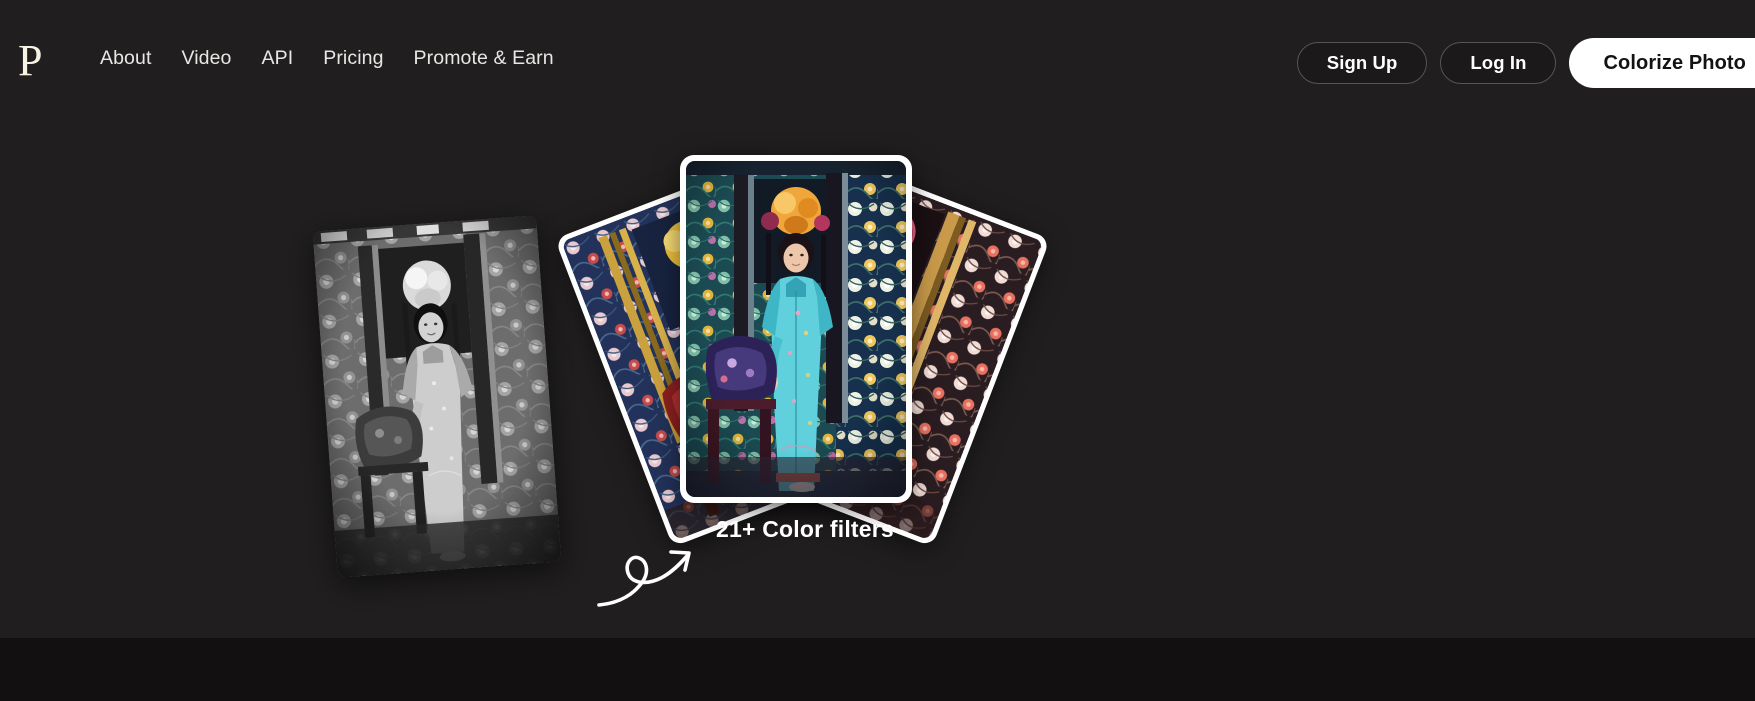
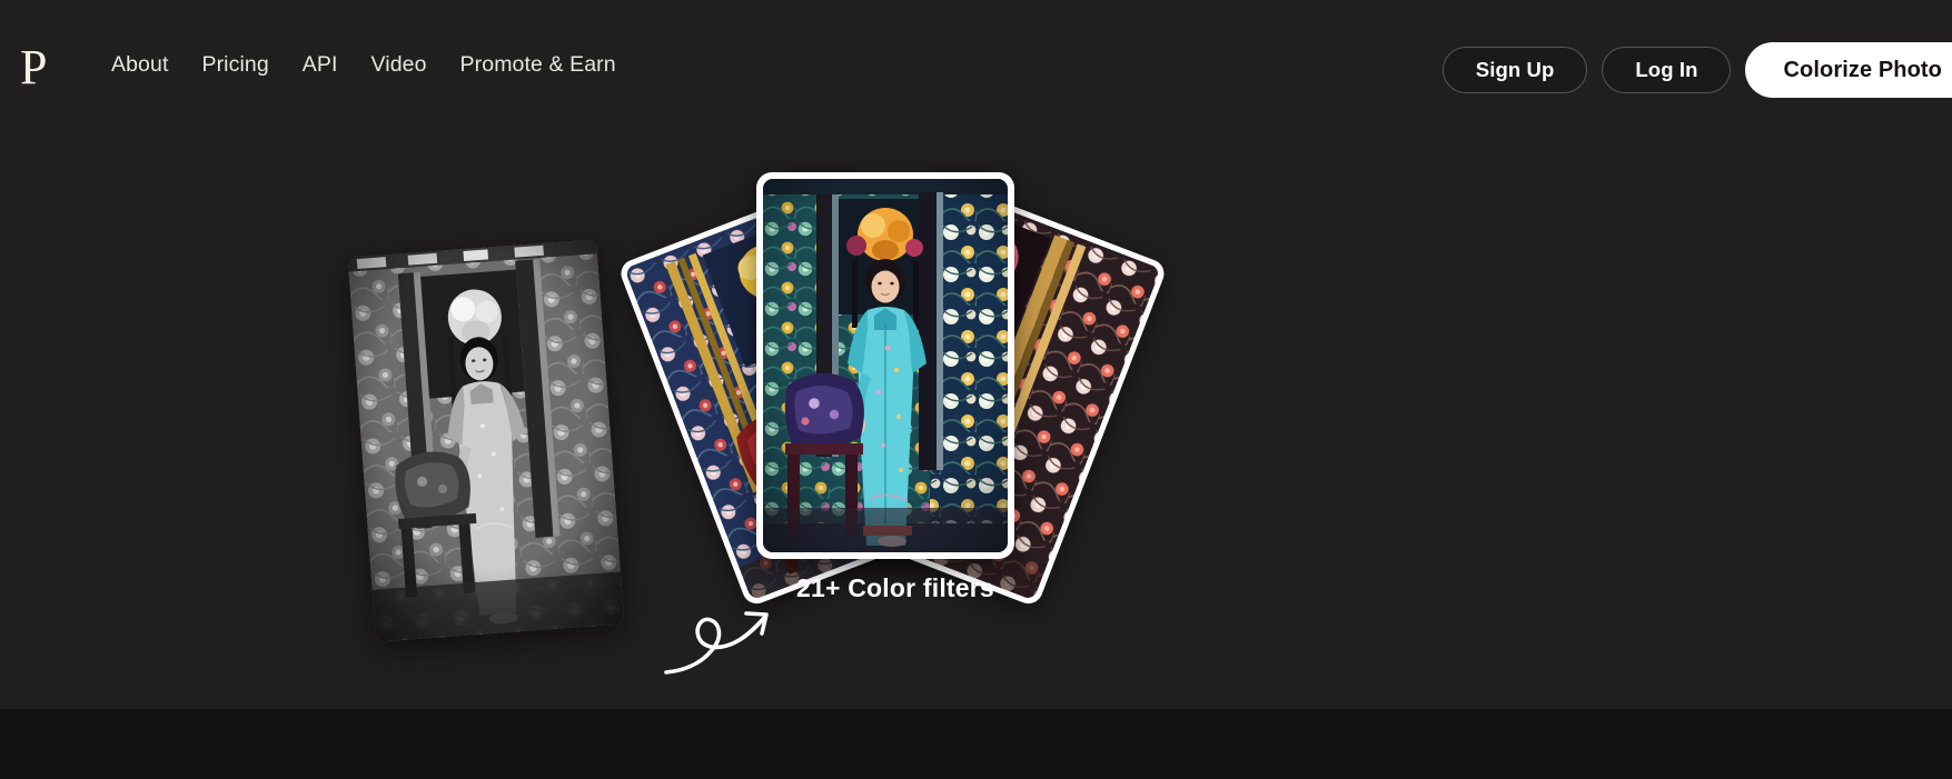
  P
  About
- Video
+ Pricing
  API
- Pricing
+ Video
  Promote & Earn
  Sign Up
  Log In
  Colorize Photo
  21+ Color filters
